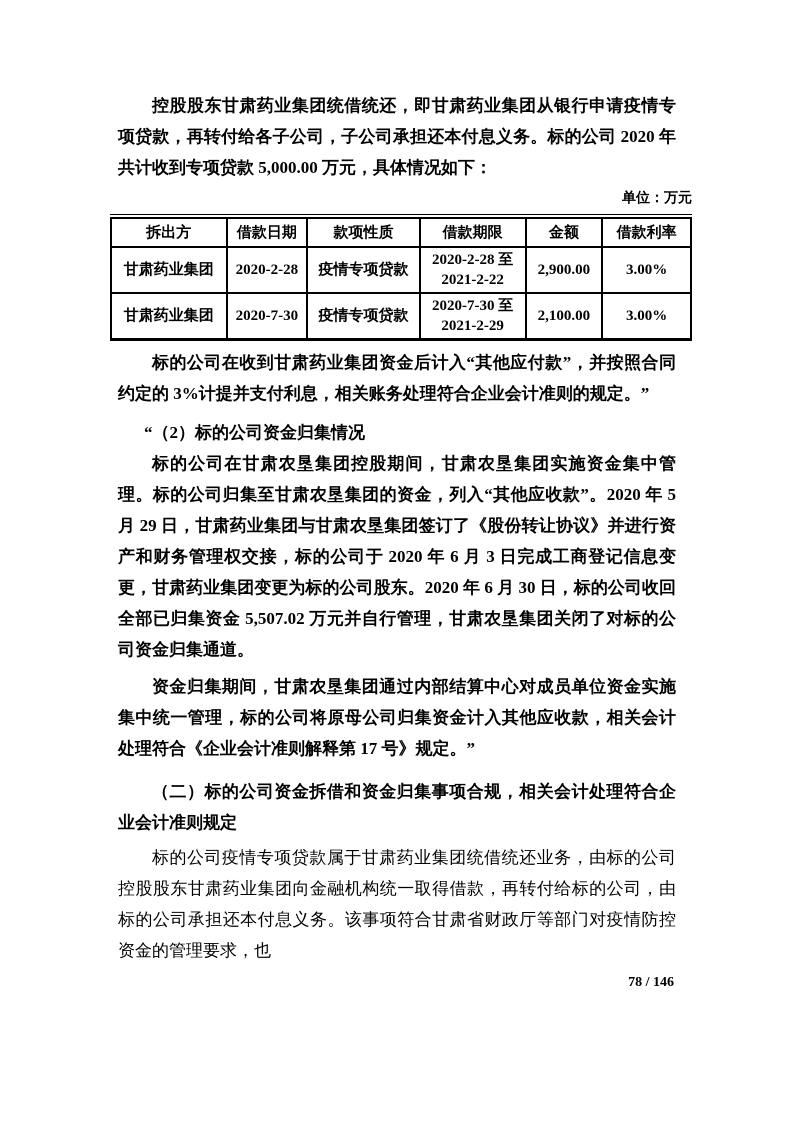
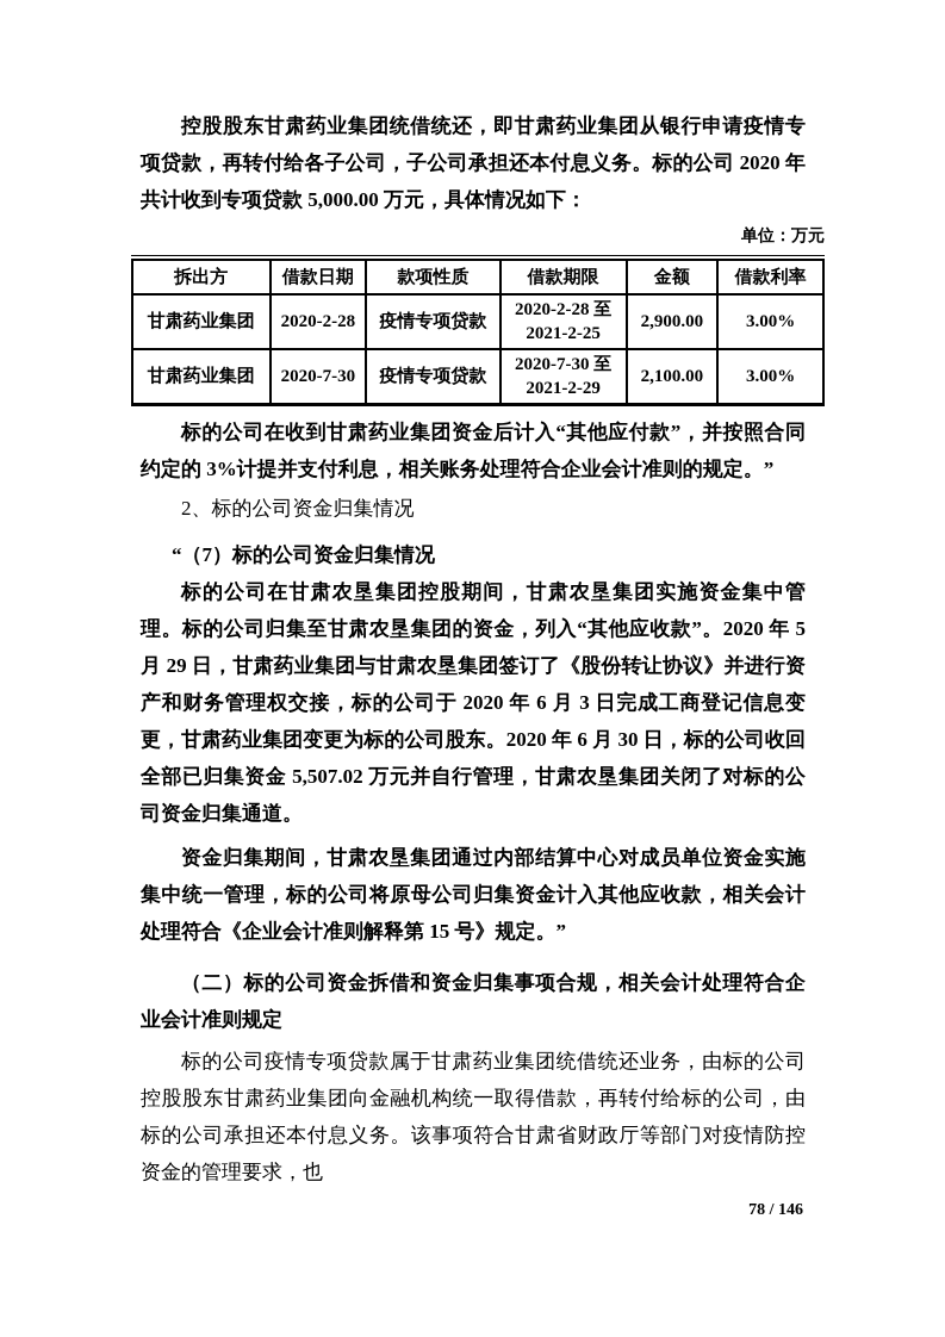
  控股股东甘肃药业集团统借统还，即甘肃药业集团从银行申请疫情专项贷款，再转付给各子公司，子公司承担还本付息义务。标的公司 2020 年共计收到专项贷款 5,000.00 万元，具体情况如下：
  单位：万元
  拆出方	借款日期	款项性质	借款期限	金额	借款利率
- 甘肃药业集团	2020-2-28	疫情专项贷款	2020-2-28 至 2021-2-22	2,900.00	3.00%
+ 甘肃药业集团	2020-2-28	疫情专项贷款	2020-2-28 至 2021-2-25	2,900.00	3.00%
  甘肃药业集团	2020-7-30	疫情专项贷款	2020-7-30 至 2021-2-29	2,100.00	3.00%
  标的公司在收到甘肃药业集团资金后计入“其他应付款”，并按照合同约定的 3%计提并支付利息，相关账务处理符合企业会计准则的规定。”
+ 2、标的公司资金归集情况
- “（2）标的公司资金归集情况
+ “（7）标的公司资金归集情况
  标的公司在甘肃农垦集团控股期间，甘肃农垦集团实施资金集中管理。标的公司归集至甘肃农垦集团的资金，列入“其他应收款”。2020 年 5 月 29 日，甘肃药业集团与甘肃农垦集团签订了《股份转让协议》并进行资产和财务管理权交接，标的公司于 2020 年 6 月 3 日完成工商登记信息变更，甘肃药业集团变更为标的公司股东。2020 年 6 月 30 日，标的公司收回全部已归集资金 5,507.02 万元并自行管理，甘肃农垦集团关闭了对标的公司资金归集通道。
- 资金归集期间，甘肃农垦集团通过内部结算中心对成员单位资金实施集中统一管理，标的公司将原母公司归集资金计入其他应收款，相关会计处理符合《企业会计准则解释第 17 号》规定。”
+ 资金归集期间，甘肃农垦集团通过内部结算中心对成员单位资金实施集中统一管理，标的公司将原母公司归集资金计入其他应收款，相关会计处理符合《企业会计准则解释第 15 号》规定。”
  （二）标的公司资金拆借和资金归集事项合规，相关会计处理符合企业会计准则规定
  标的公司疫情专项贷款属于甘肃药业集团统借统还业务，由标的公司控股股东甘肃药业集团向金融机构统一取得借款，再转付给标的公司，由标的公司承担还本付息义务。该事项符合甘肃省财政厅等部门对疫情防控资金的管理要求，也
  78 / 146
